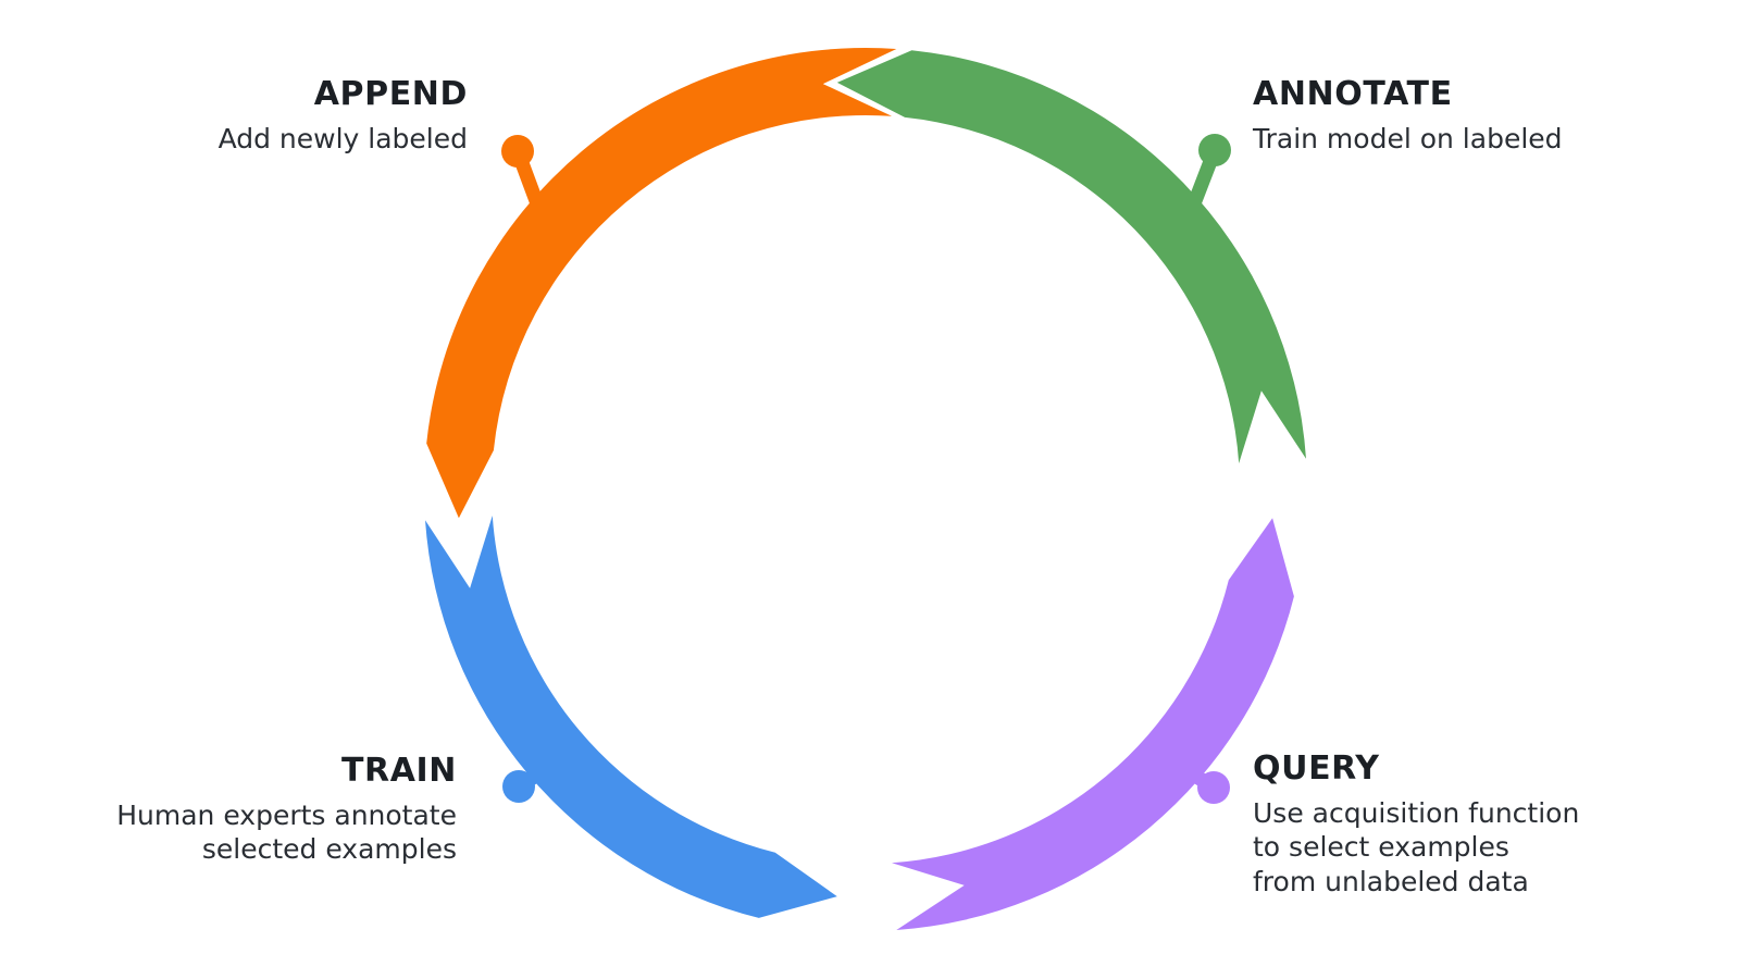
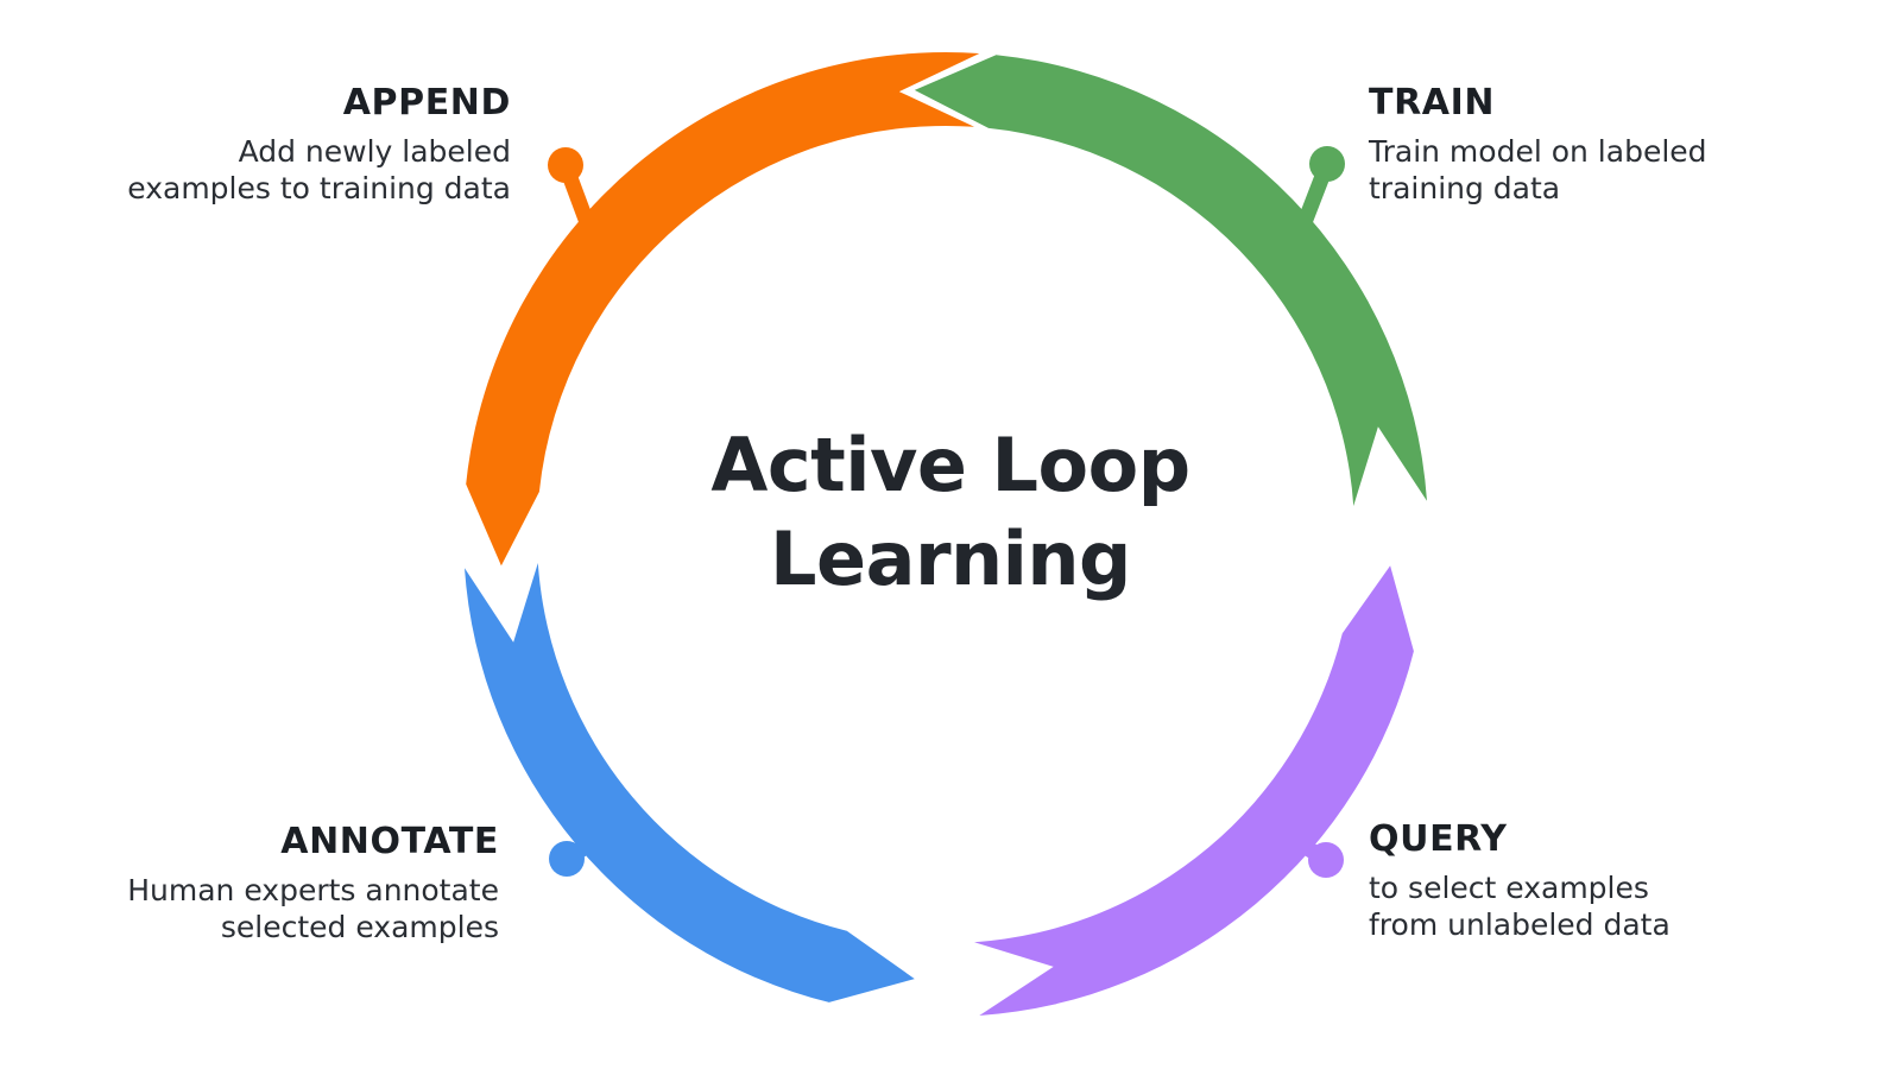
+ Active Loop
+ Learning
  APPEND
  Add newly labeled
+ examples to training data
- ANNOTATE
+ TRAIN
  Train model on labeled
+ training data
  QUERY
- Use acquisition function
  to select examples
  from unlabeled data
- TRAIN
+ ANNOTATE
  Human experts annotate
  selected examples
